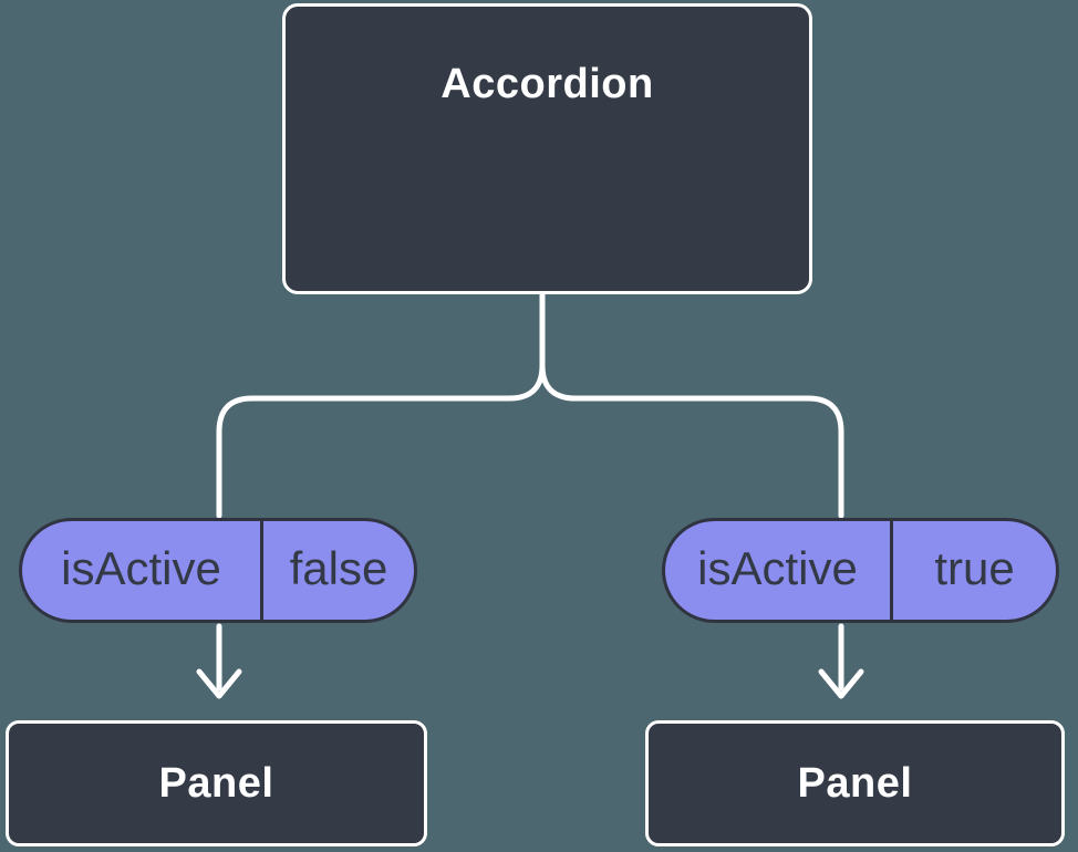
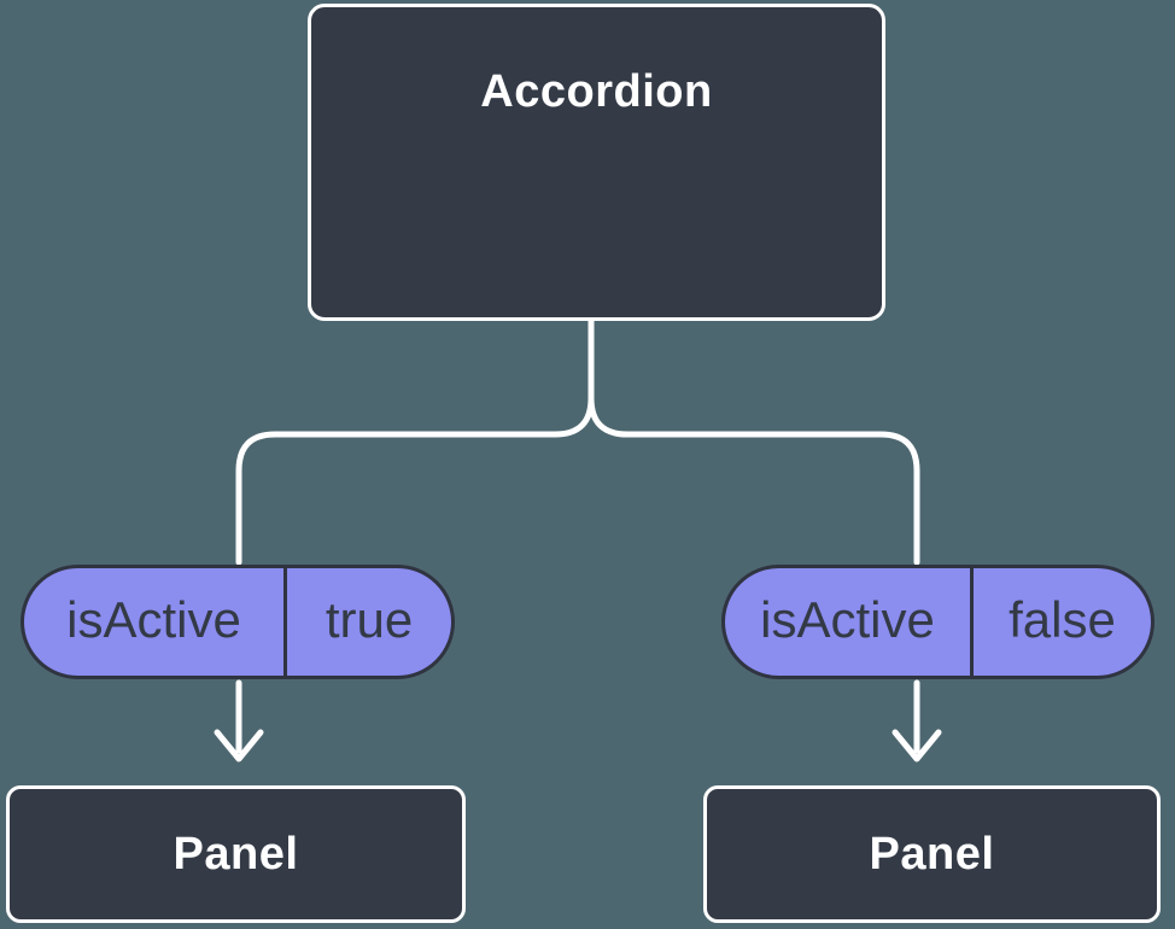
  Accordion
  isActive
- false
+ true
  isActive
- true
+ false
  Panel
  Panel
